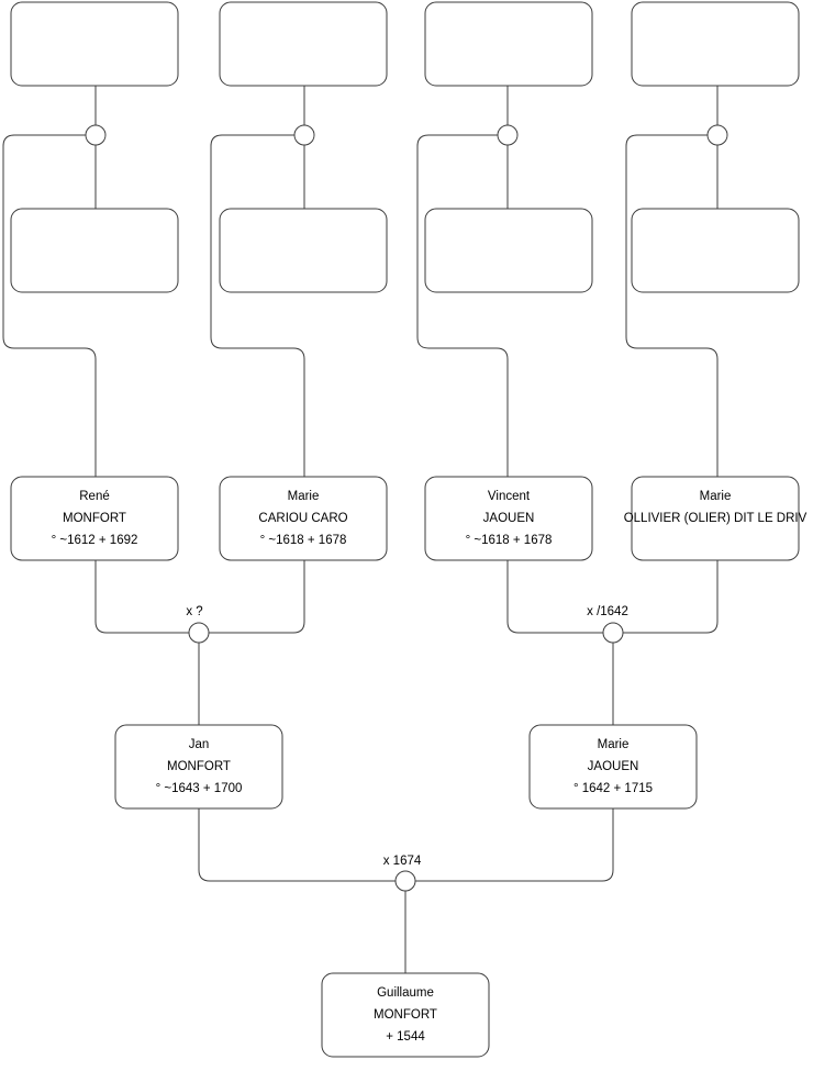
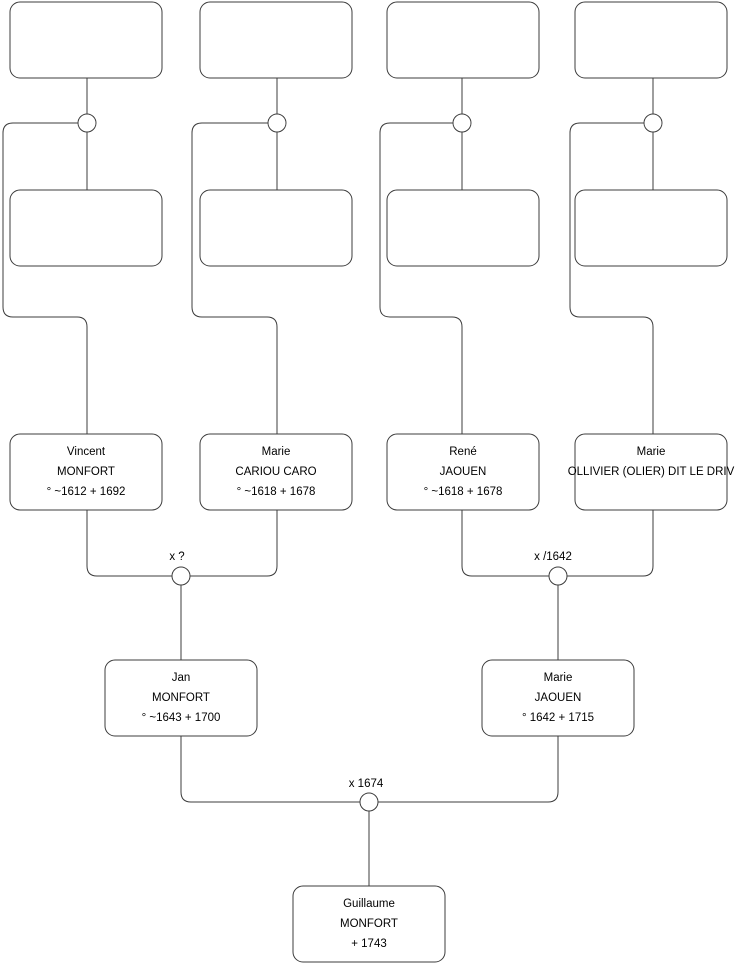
- René
+ Vincent
  MONFORT
  ° ~1612 + 1692
  Marie
  CARIOU CARO
  ° ~1618 + 1678
- Vincent
+ René
  JAOUEN
  ° ~1618 + 1678
  Marie
  OLLIVIER (OLIER) DIT LE DRIV
  Jan
  MONFORT
  ° ~1643 + 1700
  Marie
  JAOUEN
  ° 1642 + 1715
  Guillaume
  MONFORT
- + 1544
+ + 1743
  x ?
  x /1642
  x 1674
